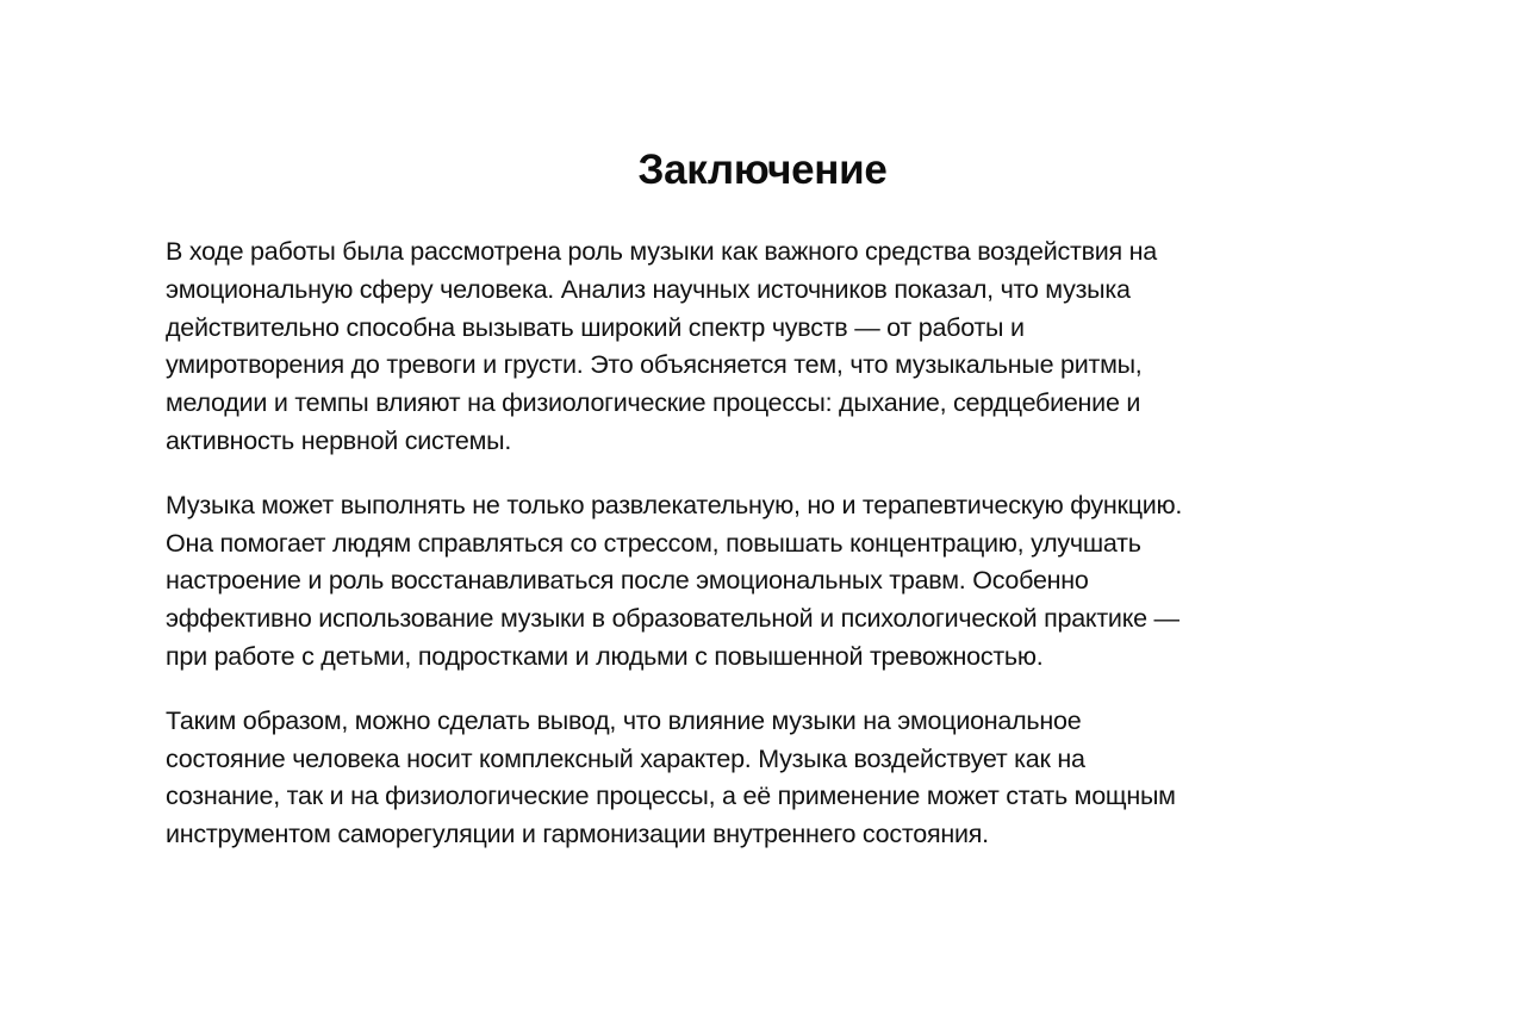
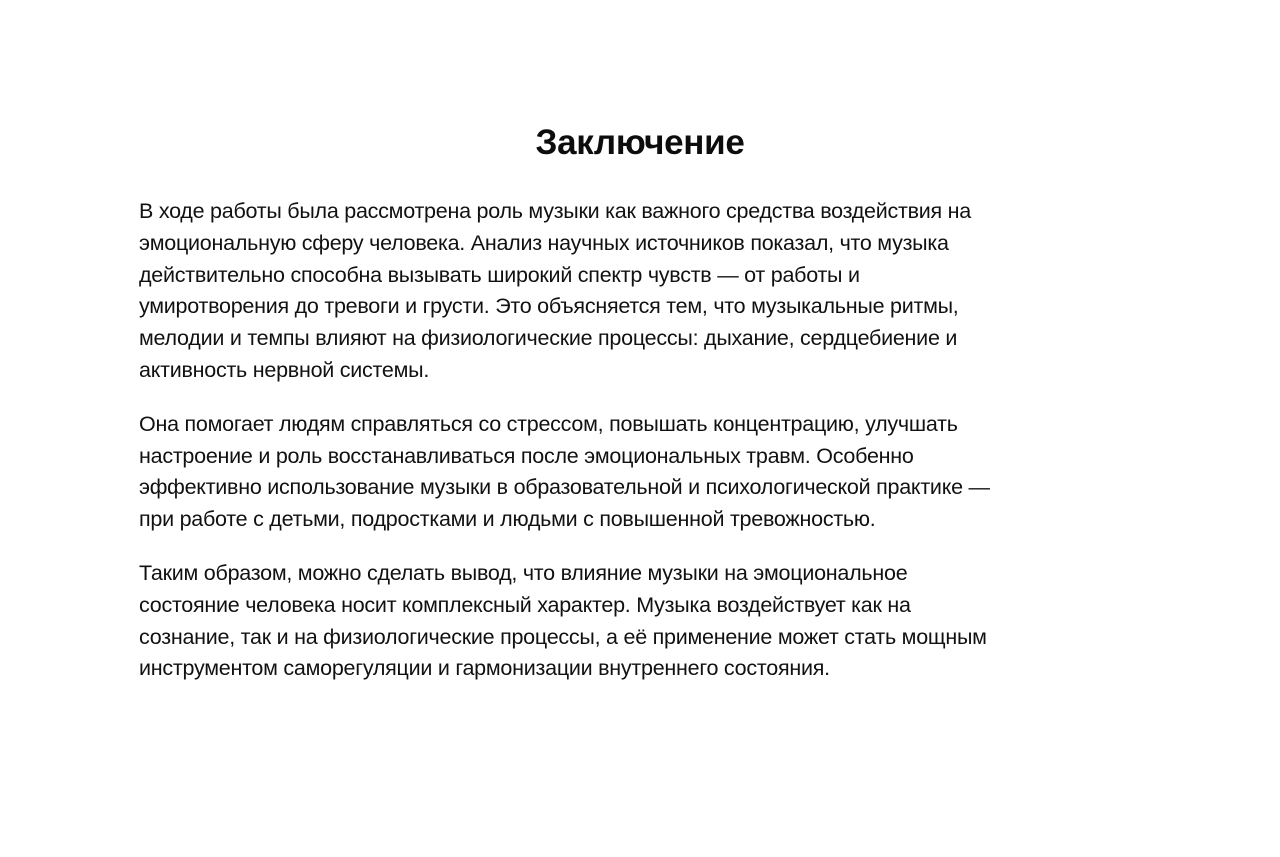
  Заключение
  В ходе работы была рассмотрена роль музыки как важного средства воздействия на
  эмоциональную сферу человека. Анализ научных источников показал, что музыка
  действительно способна вызывать широкий спектр чувств — от работы и
  умиротворения до тревоги и грусти. Это объясняется тем, что музыкальные ритмы,
  мелодии и темпы влияют на физиологические процессы: дыхание, сердцебиение и
  активность нервной системы.
- Музыка может выполнять не только развлекательную, но и терапевтическую функцию.
  Она помогает людям справляться со стрессом, повышать концентрацию, улучшать
  настроение и роль восстанавливаться после эмоциональных травм. Особенно
  эффективно использование музыки в образовательной и психологической практике —
  при работе с детьми, подростками и людьми с повышенной тревожностью.
  Таким образом, можно сделать вывод, что влияние музыки на эмоциональное
  состояние человека носит комплексный характер. Музыка воздействует как на
  сознание, так и на физиологические процессы, а её применение может стать мощным
  инструментом саморегуляции и гармонизации внутреннего состояния.
